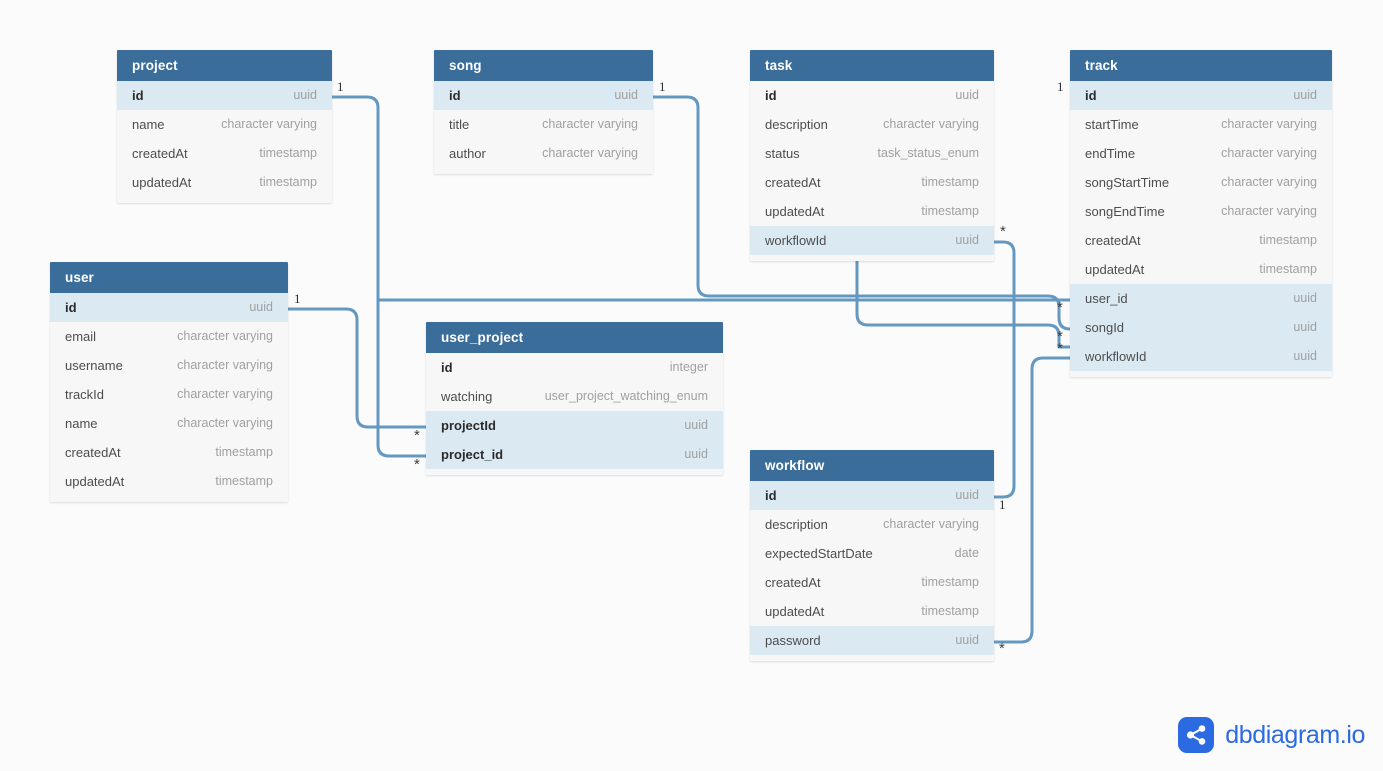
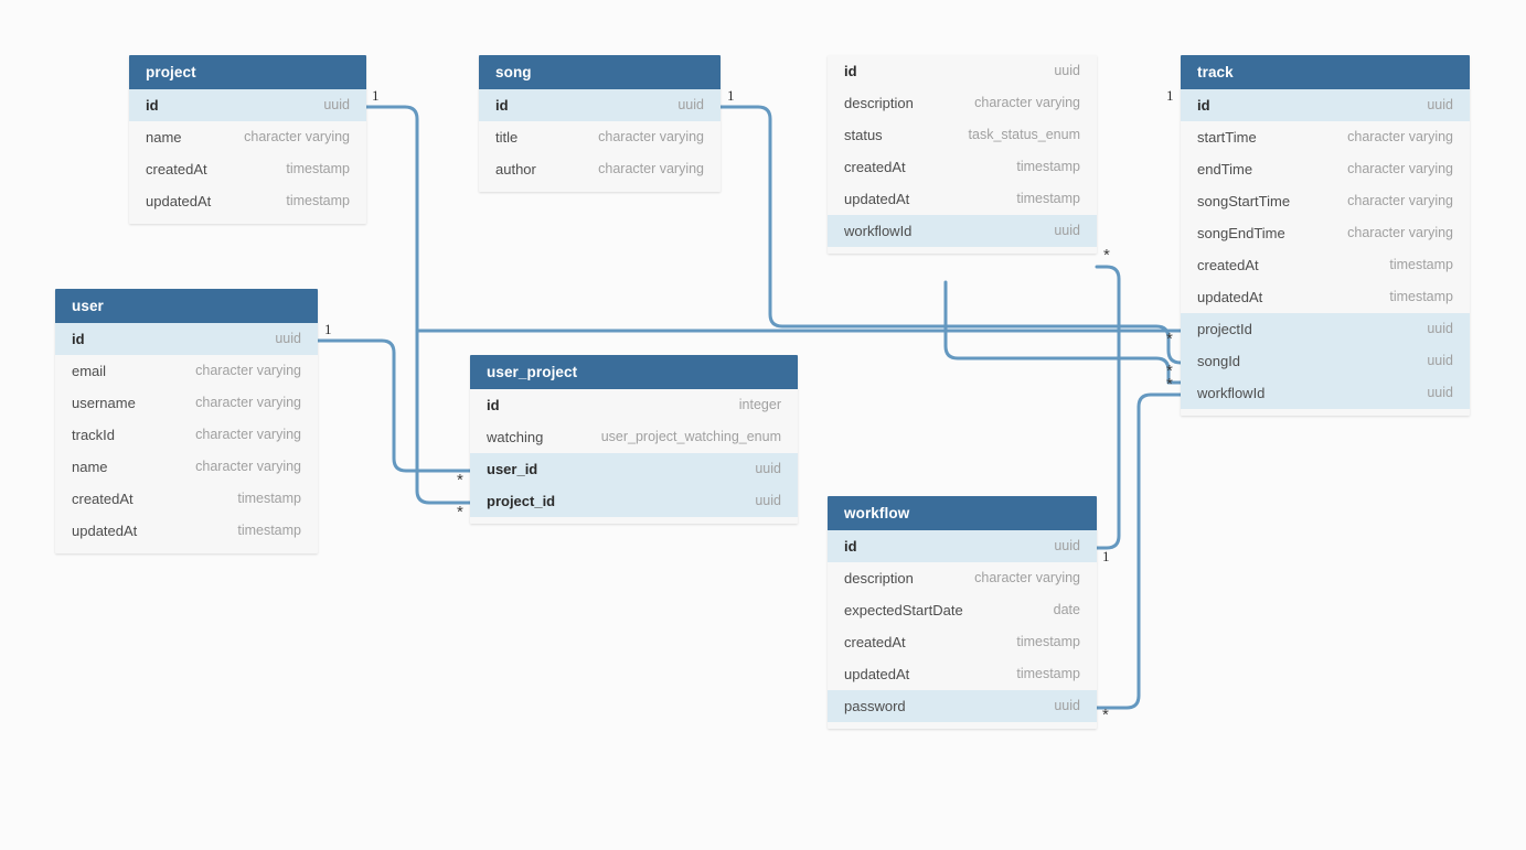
  project
  id
  uuid
  name
  character varying
  createdAt
  timestamp
  updatedAt
  timestamp
  song
  id
  uuid
  title
  character varying
  author
  character varying
- task
  id
  uuid
  description
  character varying
  status
  task_status_enum
  createdAt
  timestamp
  updatedAt
  timestamp
  workflowId
  uuid
  track
  id
  uuid
  startTime
  character varying
  endTime
  character varying
  songStartTime
  character varying
  songEndTime
  character varying
  createdAt
  timestamp
  updatedAt
  timestamp
- user_id
+ projectId
  uuid
  songId
  uuid
  workflowId
  uuid
  user
  id
  uuid
  email
  character varying
  username
  character varying
  trackId
  character varying
  name
  character varying
  createdAt
  timestamp
  updatedAt
  timestamp
  user_project
  id
  integer
  watching
  user_project_watching_enum
- projectId
+ user_id
  uuid
  project_id
  uuid
  workflow
  id
  uuid
  description
  character varying
  expectedStartDate
  date
  createdAt
  timestamp
  updatedAt
  timestamp
  password
  uuid
  1
  1
  1
  1
  *
  *
  *
  *
  *
  *
  1
  *
- dbdiagram.io
